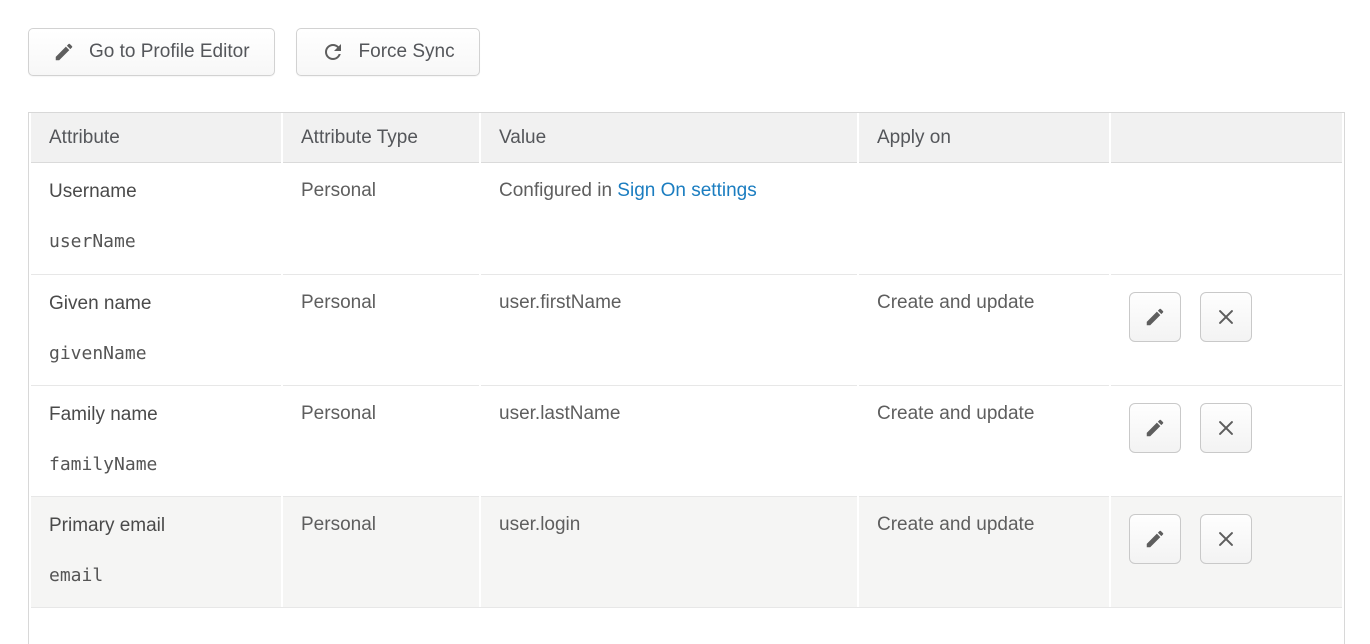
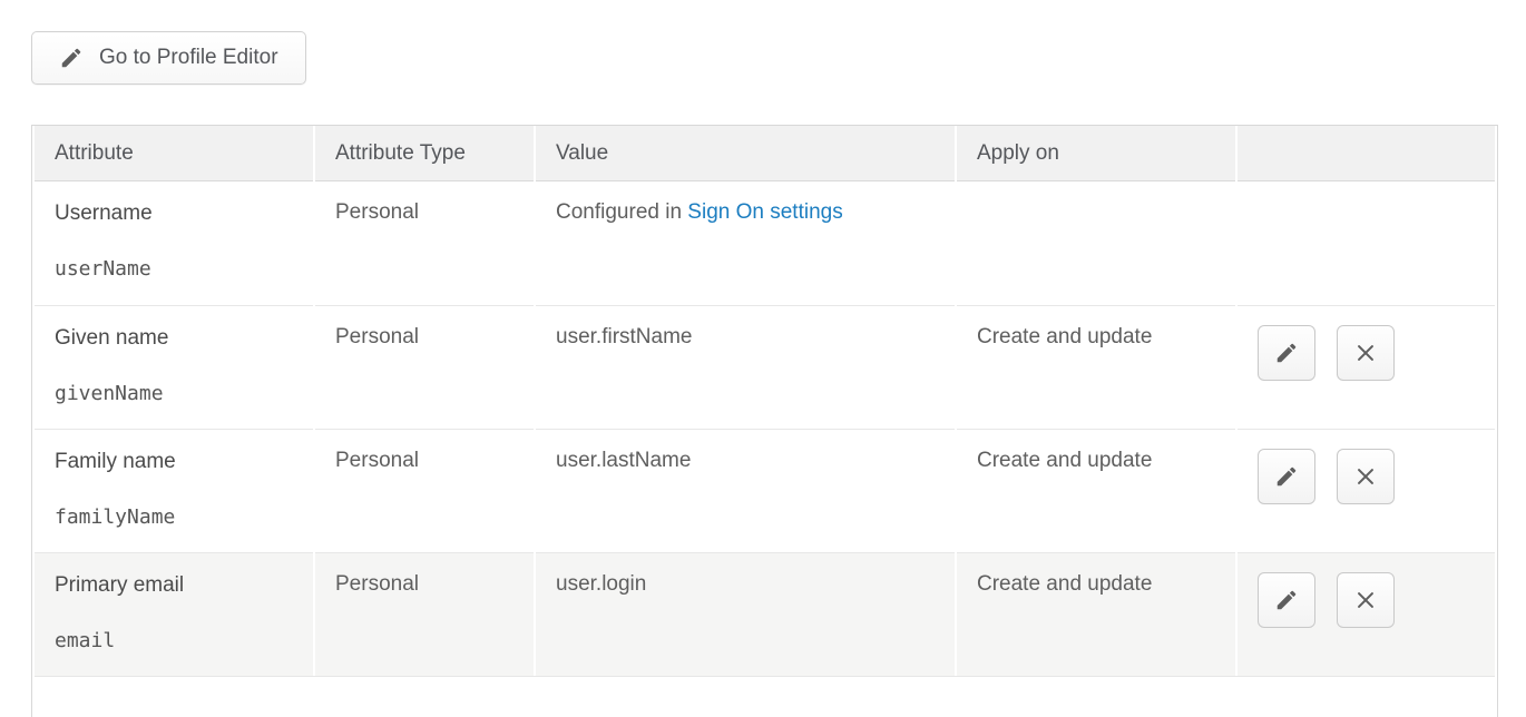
  Go to Profile Editor
- Force Sync
  Attribute	Attribute Type	Value	Apply on
  Username userName	Personal	Configured in Sign On settings
  Given name givenName	Personal	user.firstName	Create and update
  Family name familyName	Personal	user.lastName	Create and update
  Primary email email	Personal	user.login	Create and update
